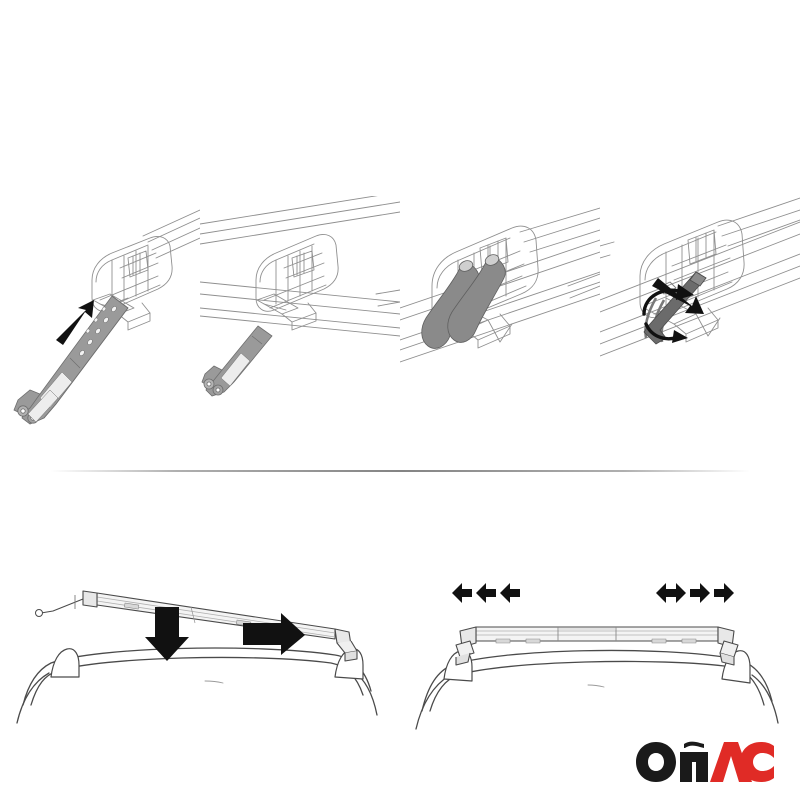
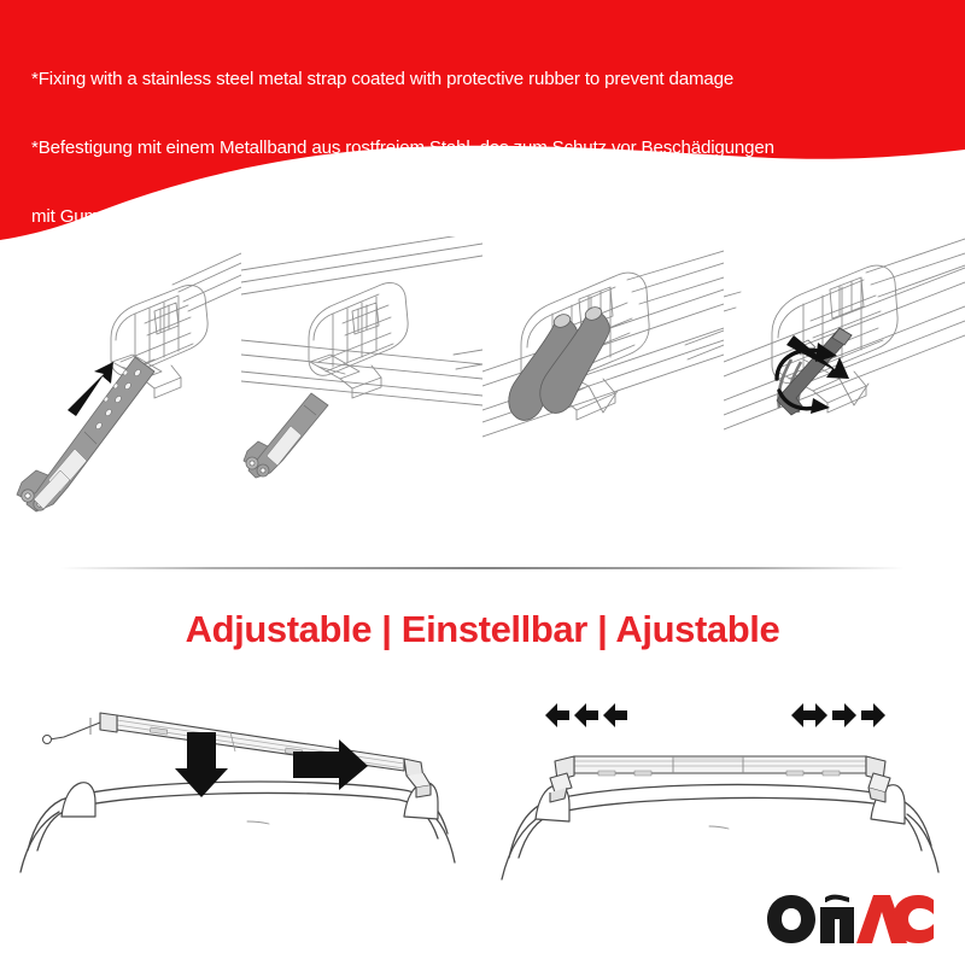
+ *Fixing with a stainless steel metal strap coated with protective rubber to prevent damage
+ *Befestigung mit einem Metallband aus rostfreiem Stahl, das zum Schutz vor Beschädigungen
+ mit Gummi überzogen ist
+ Adjustable | Einstellbar | Ajustable
